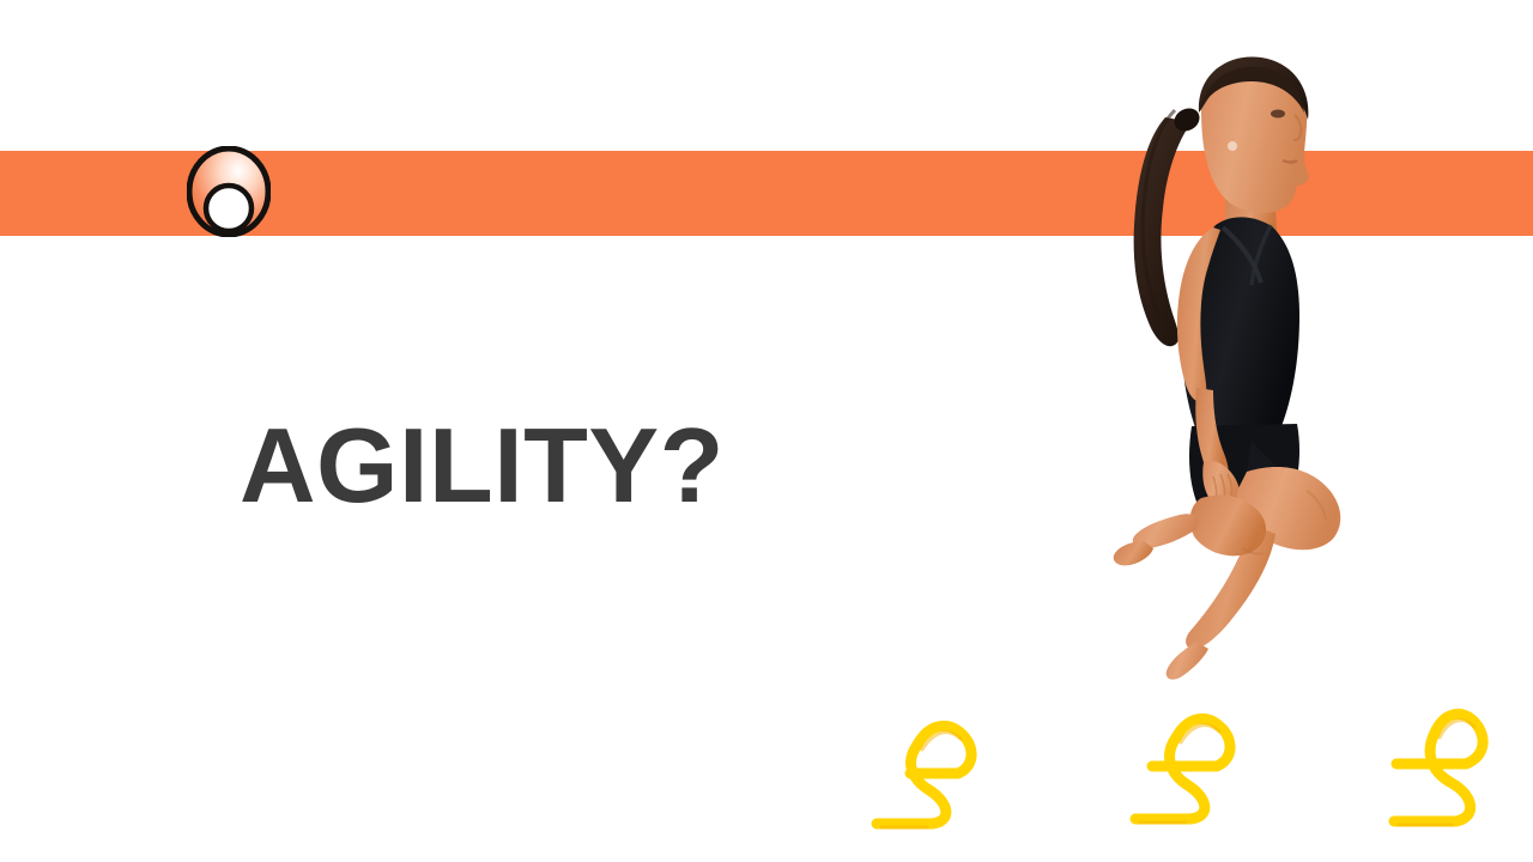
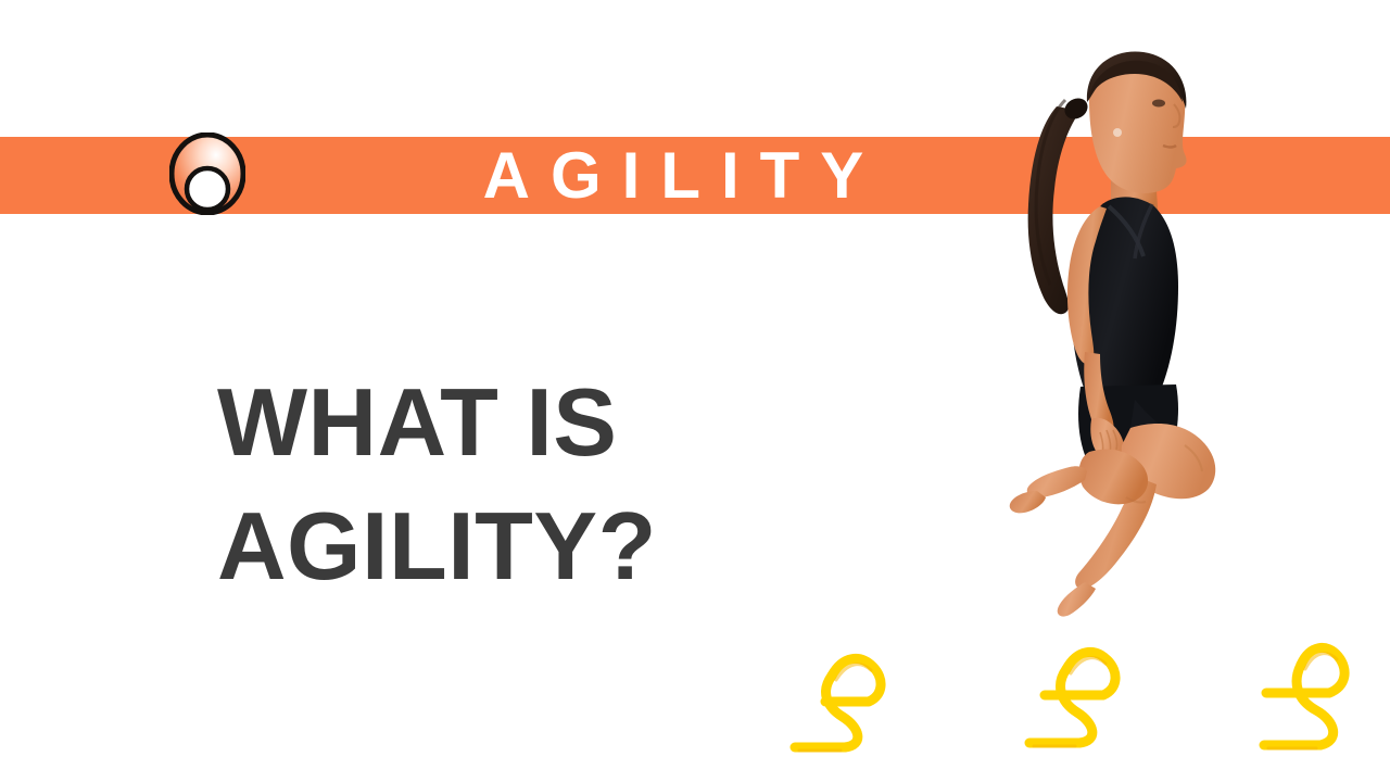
+ AGILITY
+ WHAT IS
  AGILITY?
